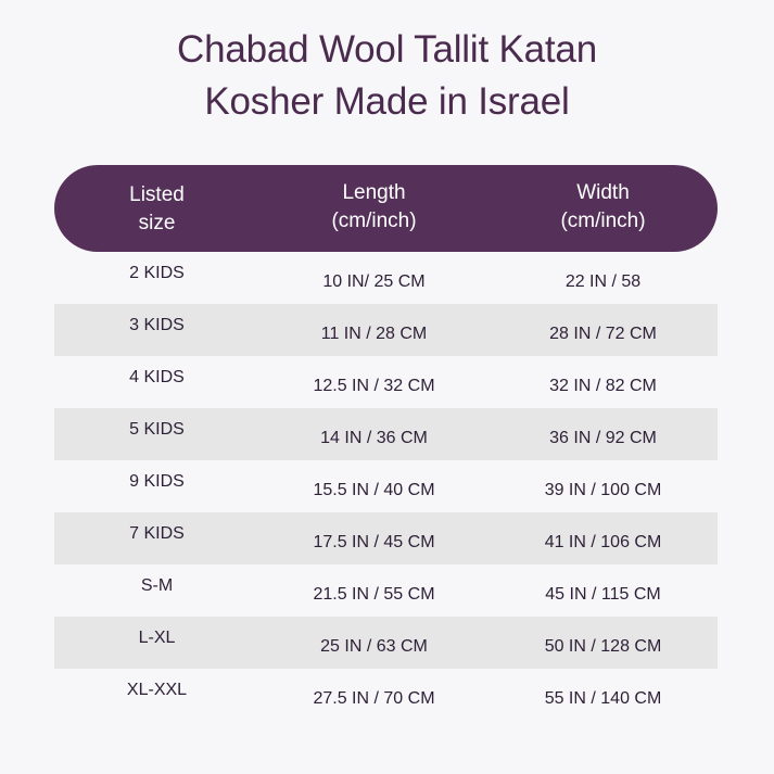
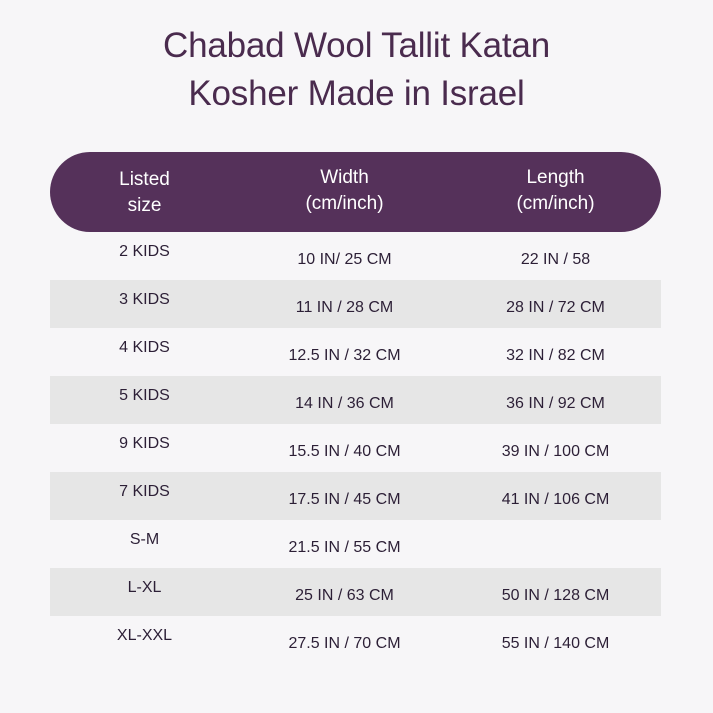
  Chabad Wool Tallit Katan
  Kosher Made in Israel
  Listed
  size
- Length
+ Width
  (cm/inch)
- Width
+ Length
  (cm/inch)
  2 KIDS
  10 IN/ 25 CM
  22 IN / 58
  3 KIDS
  11 IN / 28 CM
  28 IN / 72 CM
  4 KIDS
  12.5 IN / 32 CM
  32 IN / 82 CM
  5 KIDS
  14 IN / 36 CM
  36 IN / 92 CM
  9 KIDS
  15.5 IN / 40 CM
  39 IN / 100 CM
  7 KIDS
  17.5 IN / 45 CM
  41 IN / 106 CM
  S-M
  21.5 IN / 55 CM
- 45 IN / 115 CM
  L-XL
  25 IN / 63 CM
  50 IN / 128 CM
  XL-XXL
  27.5 IN / 70 CM
  55 IN / 140 CM
